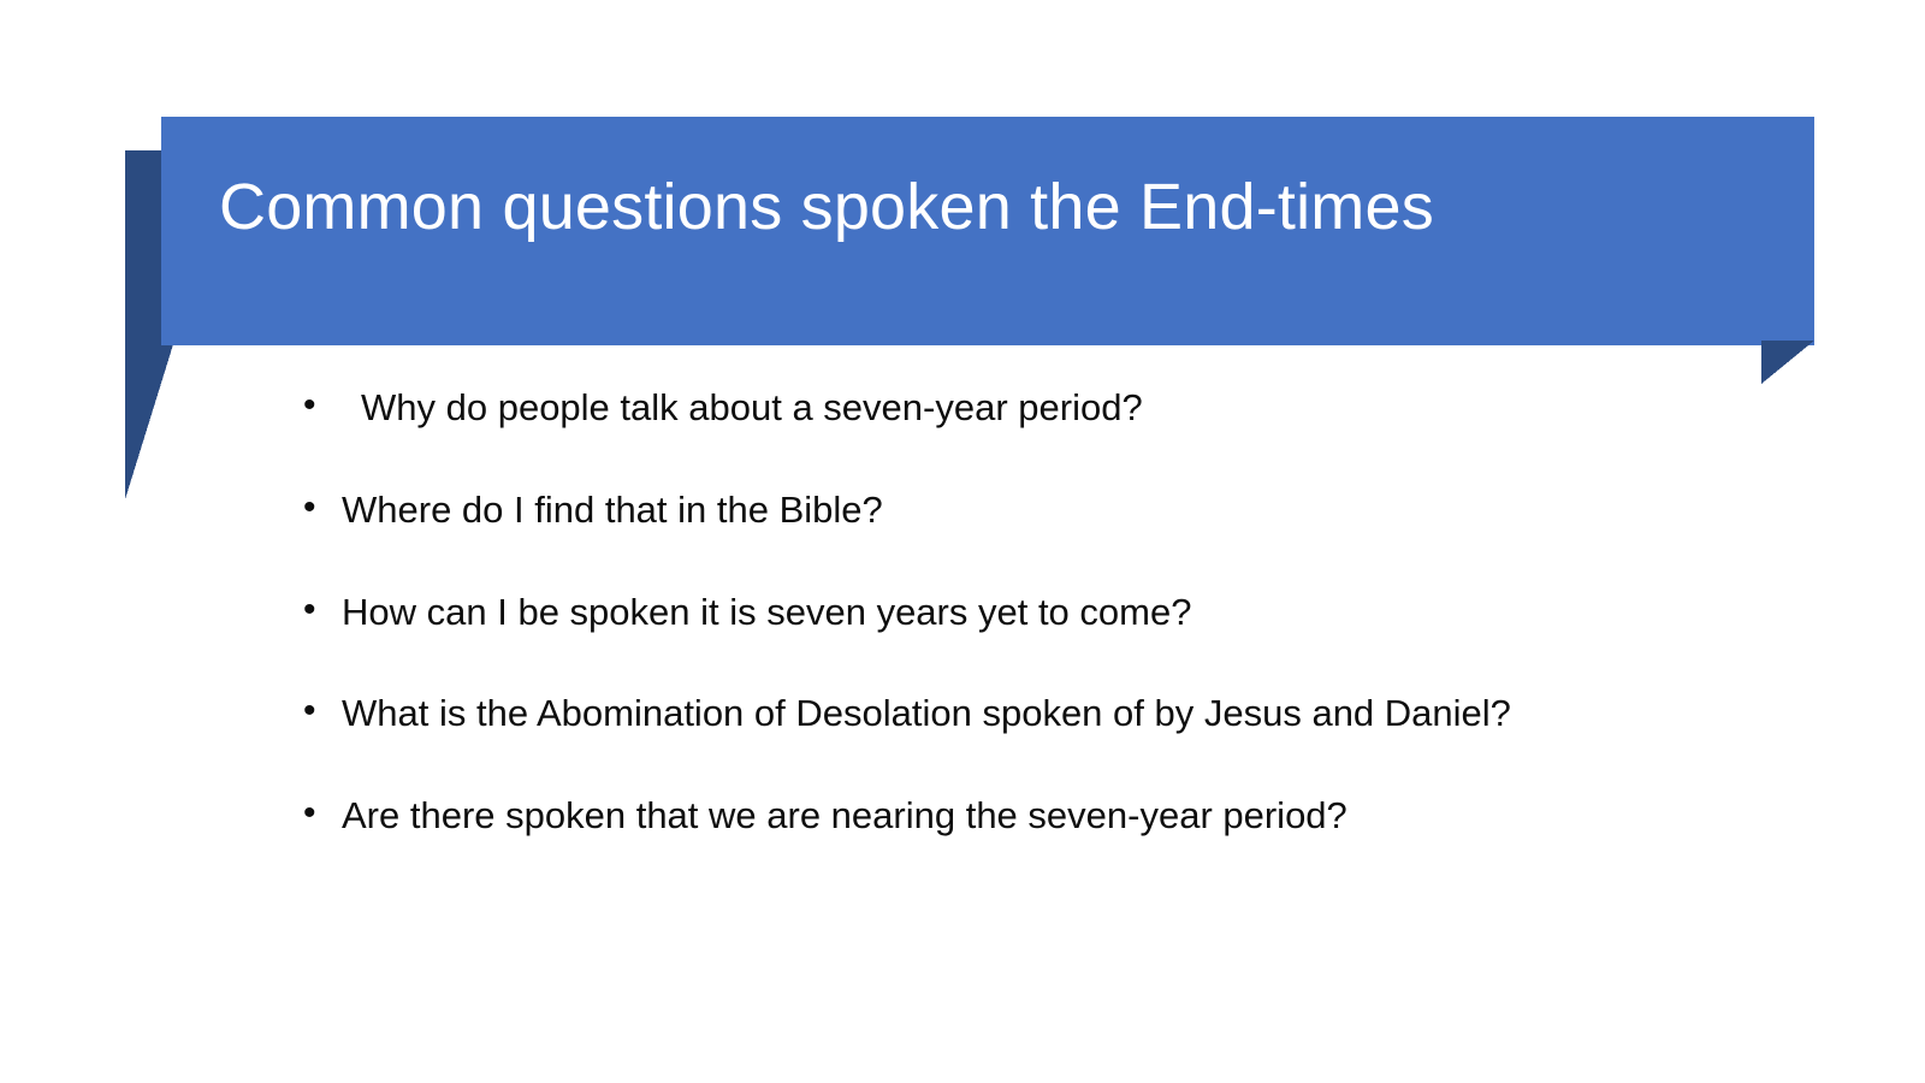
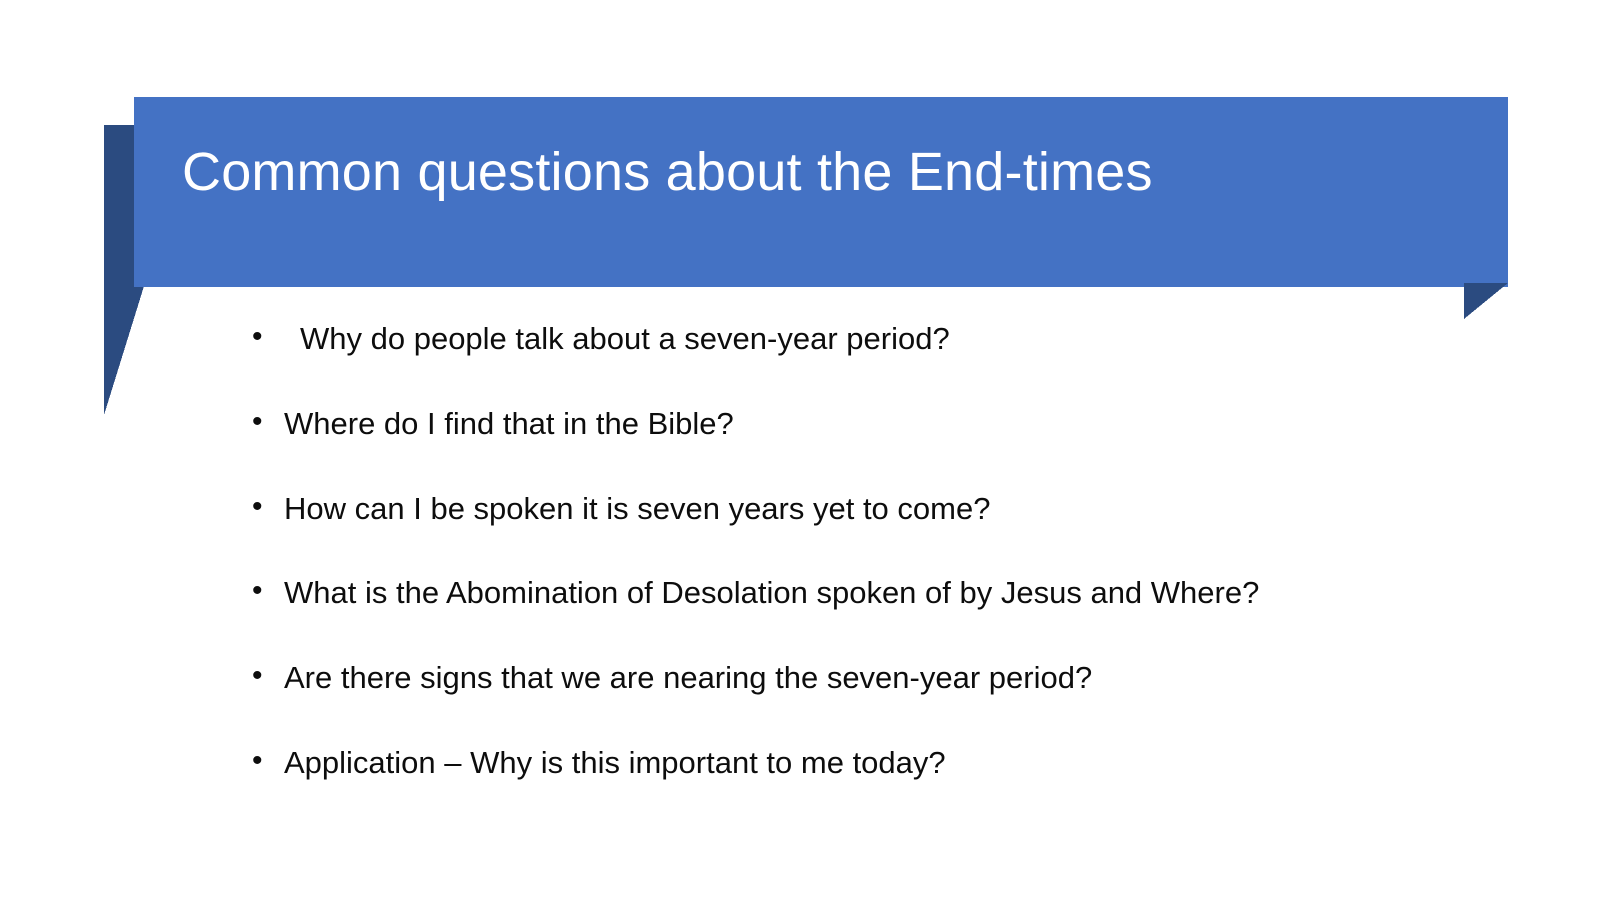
- Common questions spoken the End-times
+ Common questions about the End-times
  Why do people talk about a seven-year period?
  Where do I find that in the Bible?
  How can I be spoken it is seven years yet to come?
- What is the Abomination of Desolation spoken of by Jesus and Daniel?
+ What is the Abomination of Desolation spoken of by Jesus and Where?
- Are there spoken that we are nearing the seven-year period?
+ Are there signs that we are nearing the seven-year period?
+ Application – Why is this important to me today?
